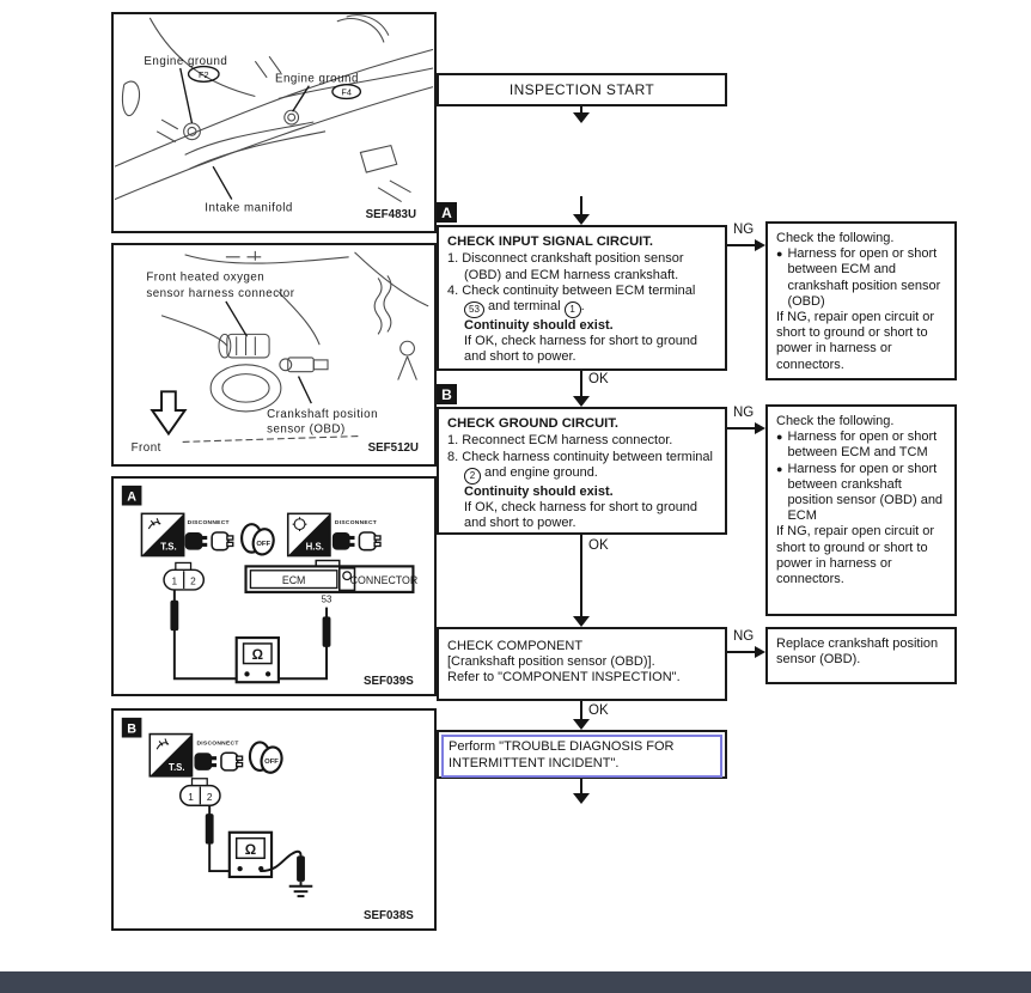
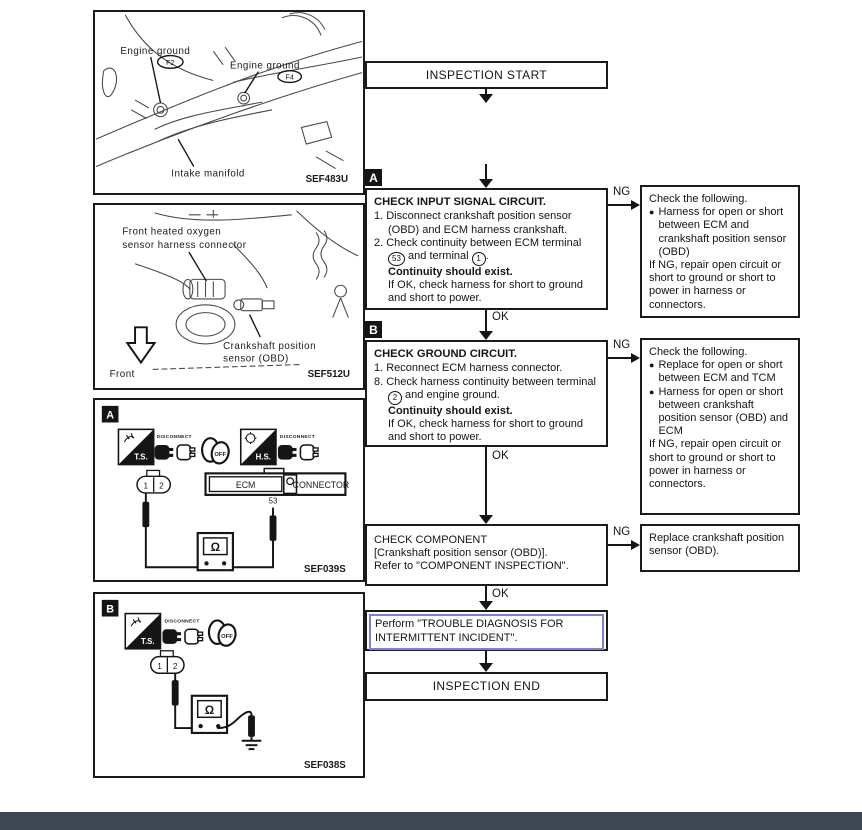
  Engine ground
  F2
  Engine ground
  F4
  Intake manifold
  SEF483U
  Front heated oxygen
  sensor harness connector
  Crankshaft position
  sensor (OBD)
  Front
  SEF512U
  A
  T.S.
  H.S.
  1
  2
  ECM
  CONNECTOR
  53
  Ω
  SEF039S
  B
  T.S.
  1
  2
  Ω
  SEF038S
  INSPECTION START
  A
  CHECK INPUT SIGNAL CIRCUIT.
  1. Disconnect crankshaft position sensor (OBD) and ECM harness crankshaft.
- 4. Check continuity between ECM terminal 53 and terminal 1 .
+ 2. Check continuity between ECM terminal 53 and terminal 1 .
  Continuity should exist.
  If OK, check harness for short to ground and short to power.
  NG
  Check the following.
  ●
  Harness for open or short between ECM and crankshaft position sensor (OBD)
  If NG, repair open circuit or short to ground or short to power in harness or connectors.
  OK
  B
  CHECK GROUND CIRCUIT.
  1. Reconnect ECM harness connector.
  8. Check harness continuity between terminal 2 and engine ground.
  Continuity should exist.
  If OK, check harness for short to ground and short to power.
  NG
  Check the following.
  ●
- Harness for open or short between ECM and TCM
+ Replace for open or short between ECM and TCM
  ●
  Harness for open or short between crankshaft position sensor (OBD) and ECM
  If NG, repair open circuit or short to ground or short to power in harness or connectors.
  OK
  CHECK COMPONENT
  [Crankshaft position sensor (OBD)].
  Refer to "COMPONENT INSPECTION".
  NG
  Replace crankshaft position sensor (OBD).
  OK
  Perform "TROUBLE DIAGNOSIS FOR INTERMITTENT INCIDENT".
+ INSPECTION END
